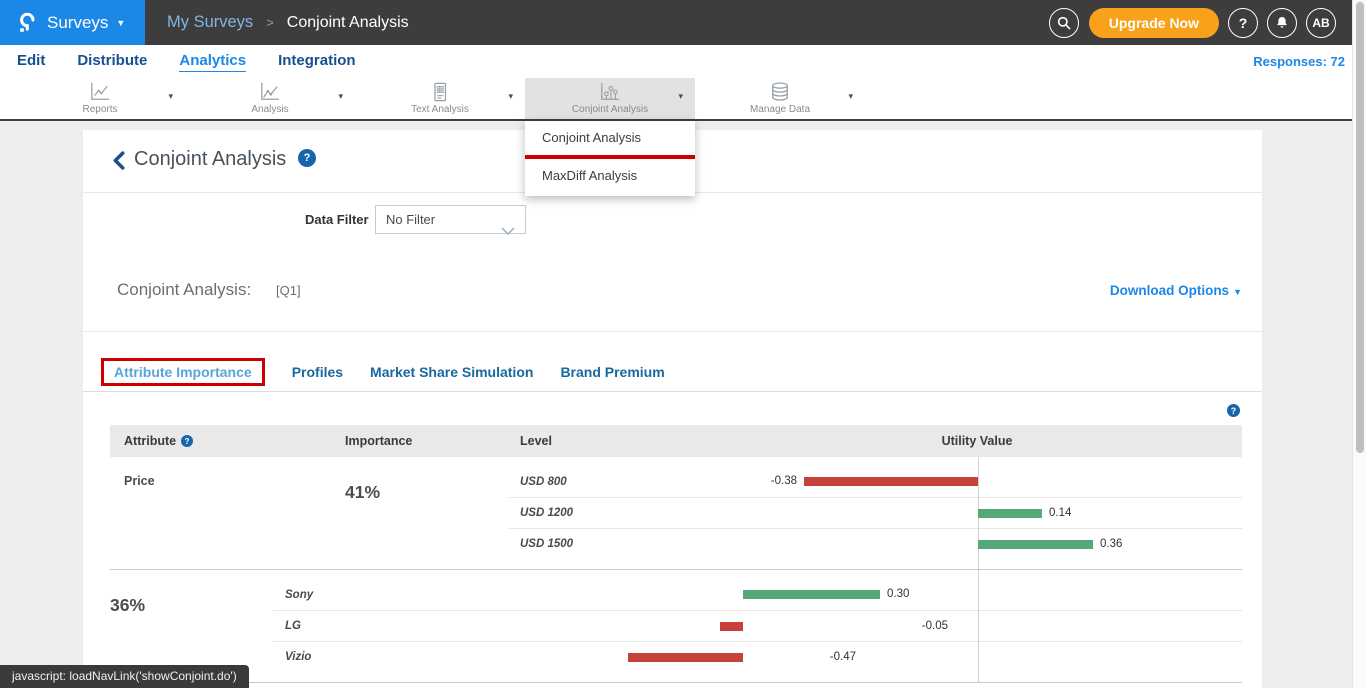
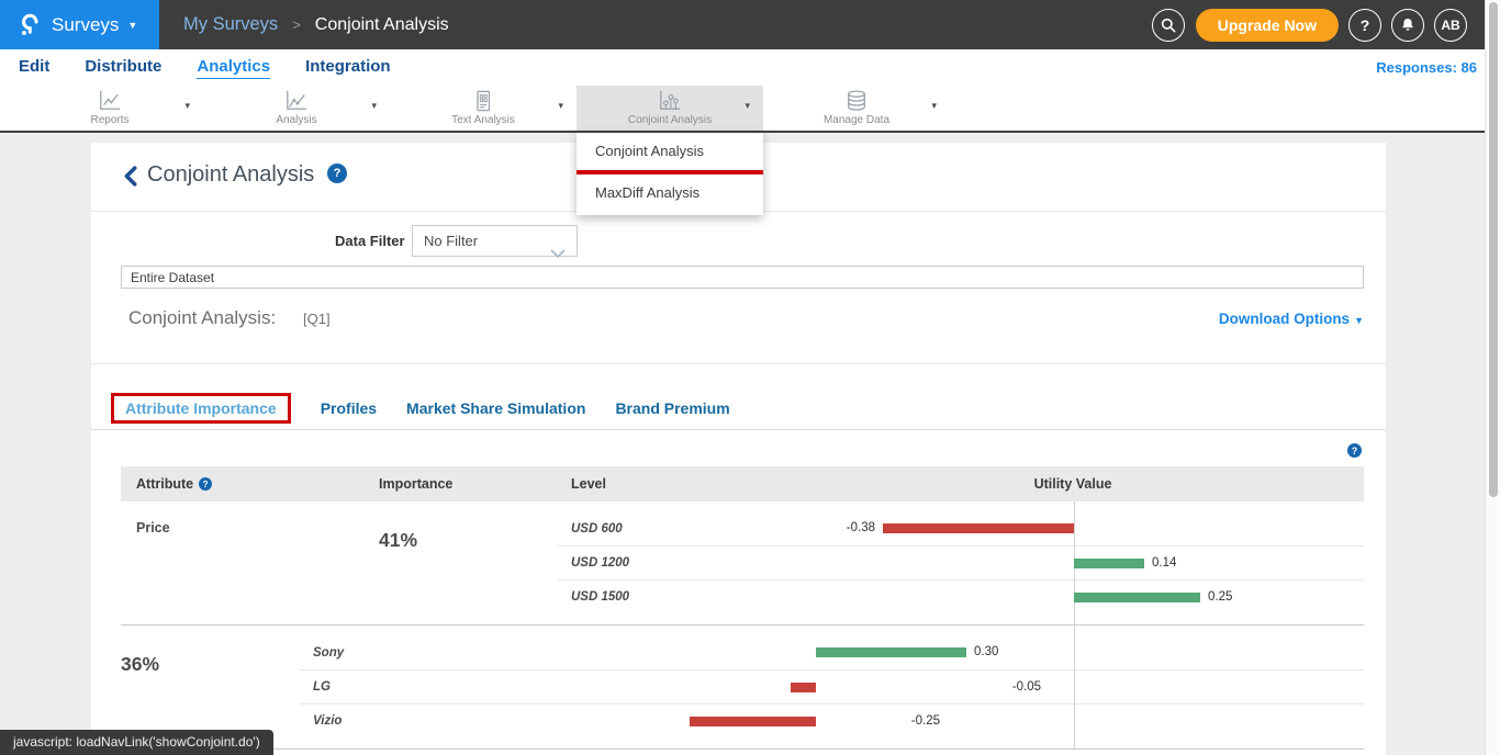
  Surveys
  ▼
  My Surveys
  >
  Conjoint Analysis
  Upgrade Now
  ?
  AB
  Edit
  Distribute
  Analytics
  Integration
- Responses: 72
+ Responses: 86
  Reports
  ▾
  Analysis
  ▾
  Text Analysis
  ▾
  Conjoint Analysis
  ▾
  Manage Data
  ▾
  Conjoint Analysis
  MaxDiff Analysis
  Conjoint Analysis
  ?
  Data Filter
  No Filter
+ Entire Dataset
  Conjoint Analysis:
  [Q1]
  Download Options ▼
  Attribute Importance
  Profiles
  Market Share Simulation
  Brand Premium
  ?
  Attribute
  ?
  Importance
  Level
  Utility Value
  Price
  41%
- USD 800
+ USD 600
  -0.38
  USD 1200
  0.14
  USD 1500
- 0.36
+ 0.25
  36%
  Sony
  0.30
  LG
  -0.05
  Vizio
- -0.47
+ -0.25
  javascript: loadNavLink('showConjoint.do')
